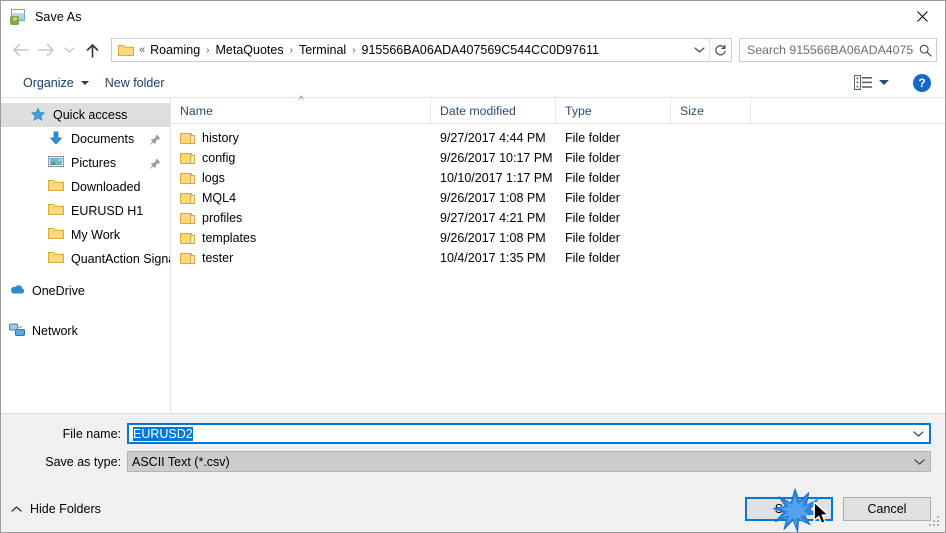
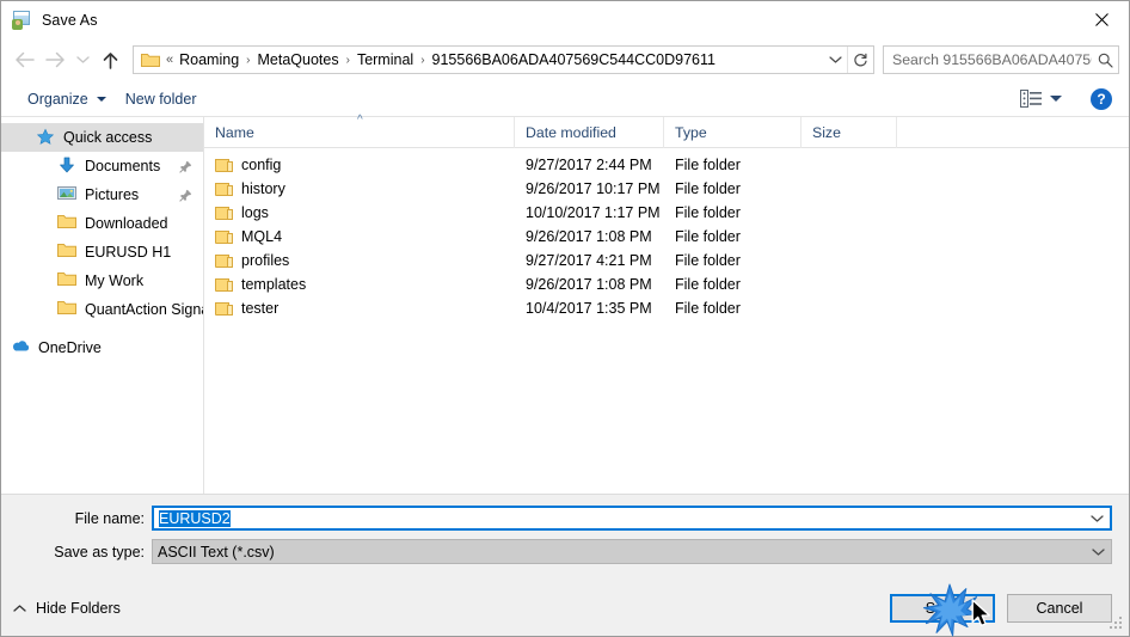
  Save As
  «
  Roaming
  ›
  MetaQuotes
  ›
  Terminal
  ›
  915566BA06ADA407569C544CC0D97611
  Search 915566BA06ADA4075
  Organize
  New folder
  ?
  Quick access
  Documents
  Pictures
  Downloaded
  EURUSD H1
  My Work
  QuantAction Sign
  OneDrive
- Network
  ^
  Name
  Date modified
  Type
  Size
- history
+ config
- 9/27/2017 4:44 PM
+ 9/27/2017 2:44 PM
  File folder
- config
+ history
  9/26/2017 10:17 PM
  File folder
  logs
  10/10/2017 1:17 PM
  File folder
  MQL4
  9/26/2017 1:08 PM
  File folder
  profiles
  9/27/2017 4:21 PM
  File folder
  templates
  9/26/2017 1:08 PM
  File folder
  tester
  10/4/2017 1:35 PM
  File folder
  File name:
  EURUSD2
  Save as type:
  ASCII Text (*.csv)
  Hide Folders
  Cancel
